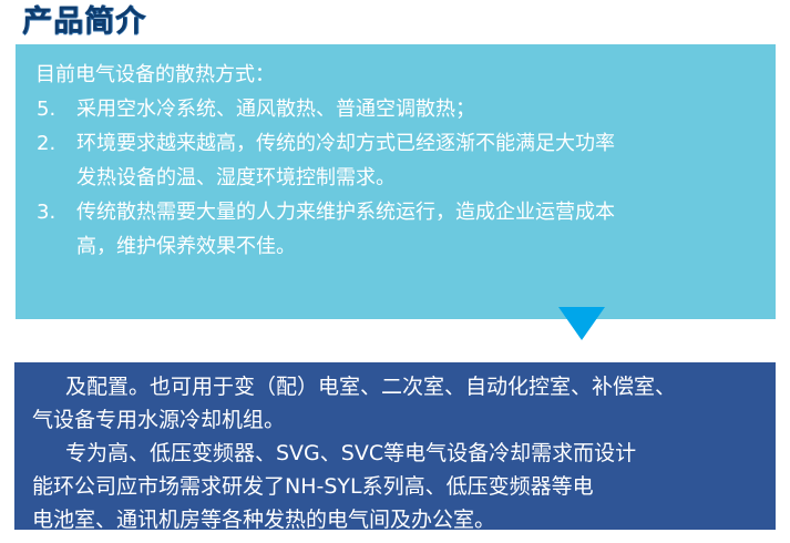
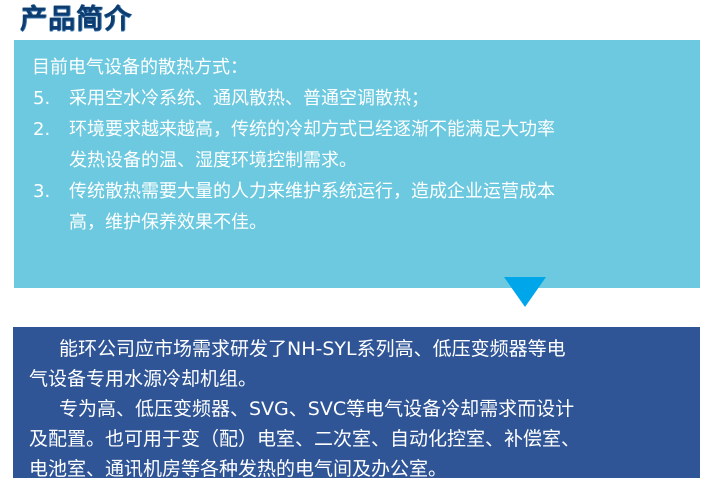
  产品简介
  目前电气设备的散热方式：
  5.
  采用空水冷系统、通风散热、普通空调散热；
  2.
  环境要求越来越高，传统的冷却方式已经逐渐不能满足大功率
  发热设备的温、湿度环境控制需求。
  3.
  传统散热需要大量的人力来维护系统运行，造成企业运营成本
  高，维护保养效果不佳。
- 及配置。也可用于变（配）电室、二次室、自动化控室、补偿室、
+ 能环公司应市场需求研发了NH-SYL系列高、低压变频器等电
  气设备专用水源冷却机组。
  专为高、低压变频器、SVG、SVC等电气设备冷却需求而设计
- 能环公司应市场需求研发了NH-SYL系列高、低压变频器等电
+ 及配置。也可用于变（配）电室、二次室、自动化控室、补偿室、
  电池室、通讯机房等各种发热的电气间及办公室。
